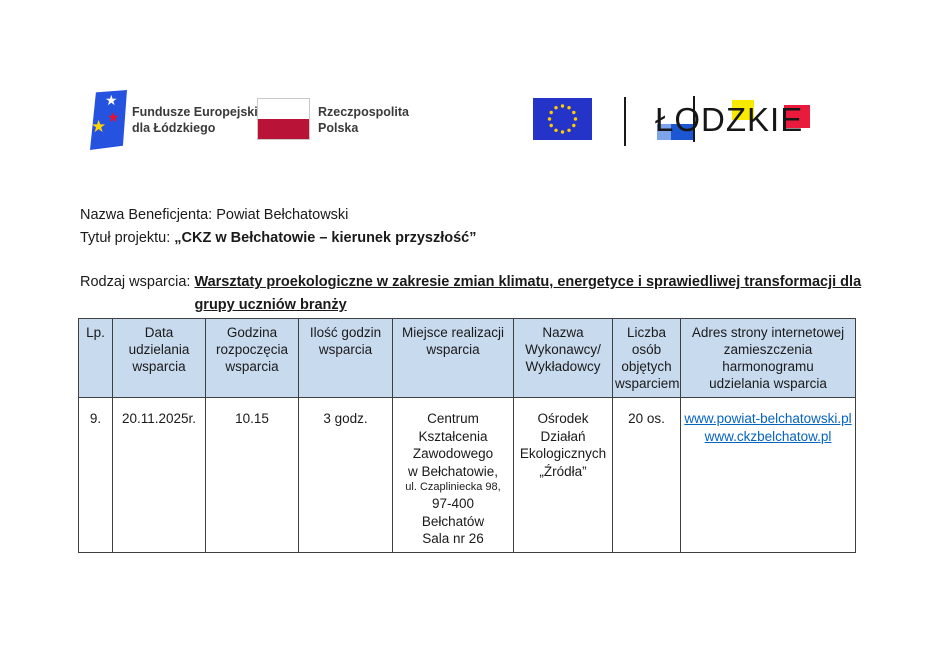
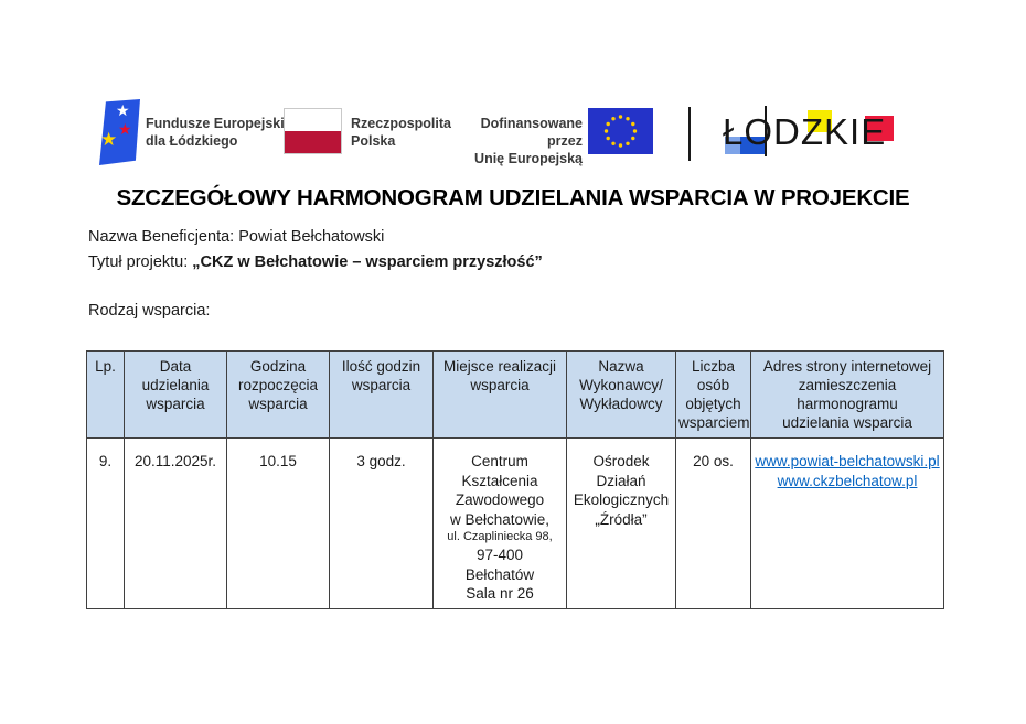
  ★
  ★
  ★
  Fundusze Europejski
  dla Łódzkiego
  Rzeczpospolita
  Polska
+ Dofinansowane przez
+ Unię Europejską
  ŁODZKIE
+ SZCZEGÓŁOWY HARMONOGRAM UDZIELANIA WSPARCIA W PROJEKCIE
  Nazwa Beneficjenta: Powiat Bełchatowski
- Tytuł projektu: „CKZ w Bełchatowie – kierunek przyszłość”
+ Tytuł projektu: „CKZ w Bełchatowie – wsparciem przyszłość”
  Rodzaj wsparcia:
- Warsztaty proekologiczne w zakresie zmian klimatu, energetyce i sprawiedliwej transformacji dla grupy uczniów branży
  Lp.	Data udzielania wsparcia	Godzina rozpoczęcia wsparcia	Ilość godzin wsparcia	Miejsce realizacji wsparcia	Nazwa Wykonawcy/ Wykładowcy	Liczba osób objętych wsparciem	Adres strony internetowej zamieszczenia harmonogramu udzielania wsparcia
  9.	20.11.2025r.	10.15	3 godz.	Centrum Kształcenia Zawodowego w Bełchatowie, ul. Czapliniecka 98, 97-400 Bełchatów Sala nr 26	Ośrodek Działań Ekologicznych „Źródła”	20 os.	www.powiat-belchatowski.pl www.ckzbelchatow.pl
